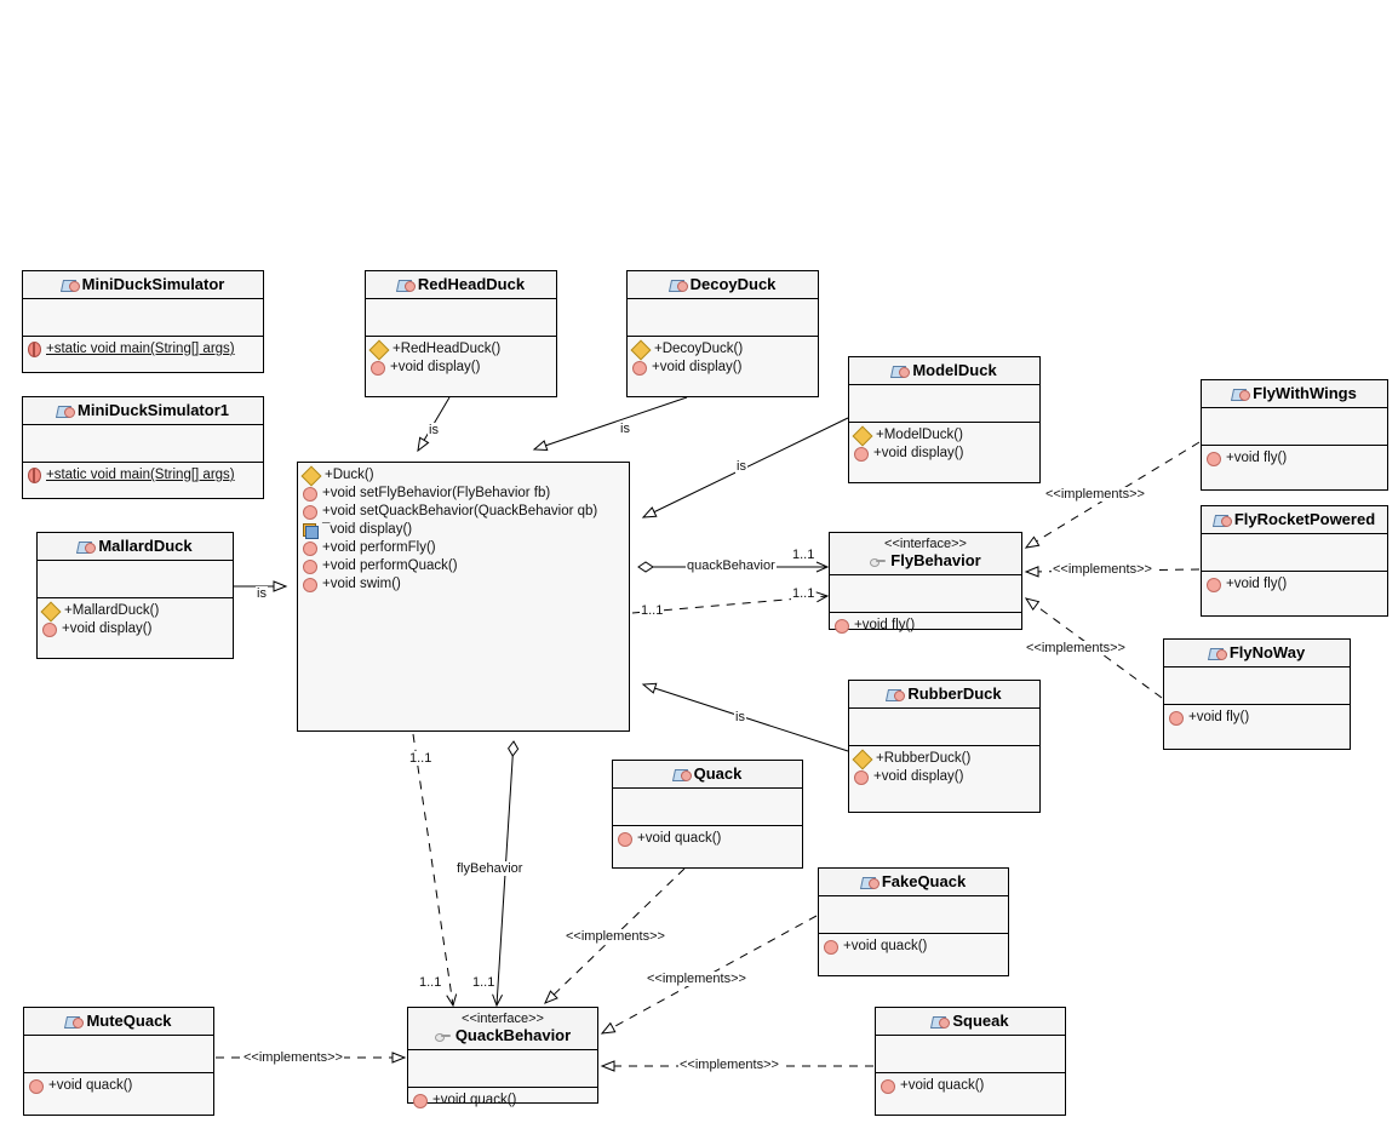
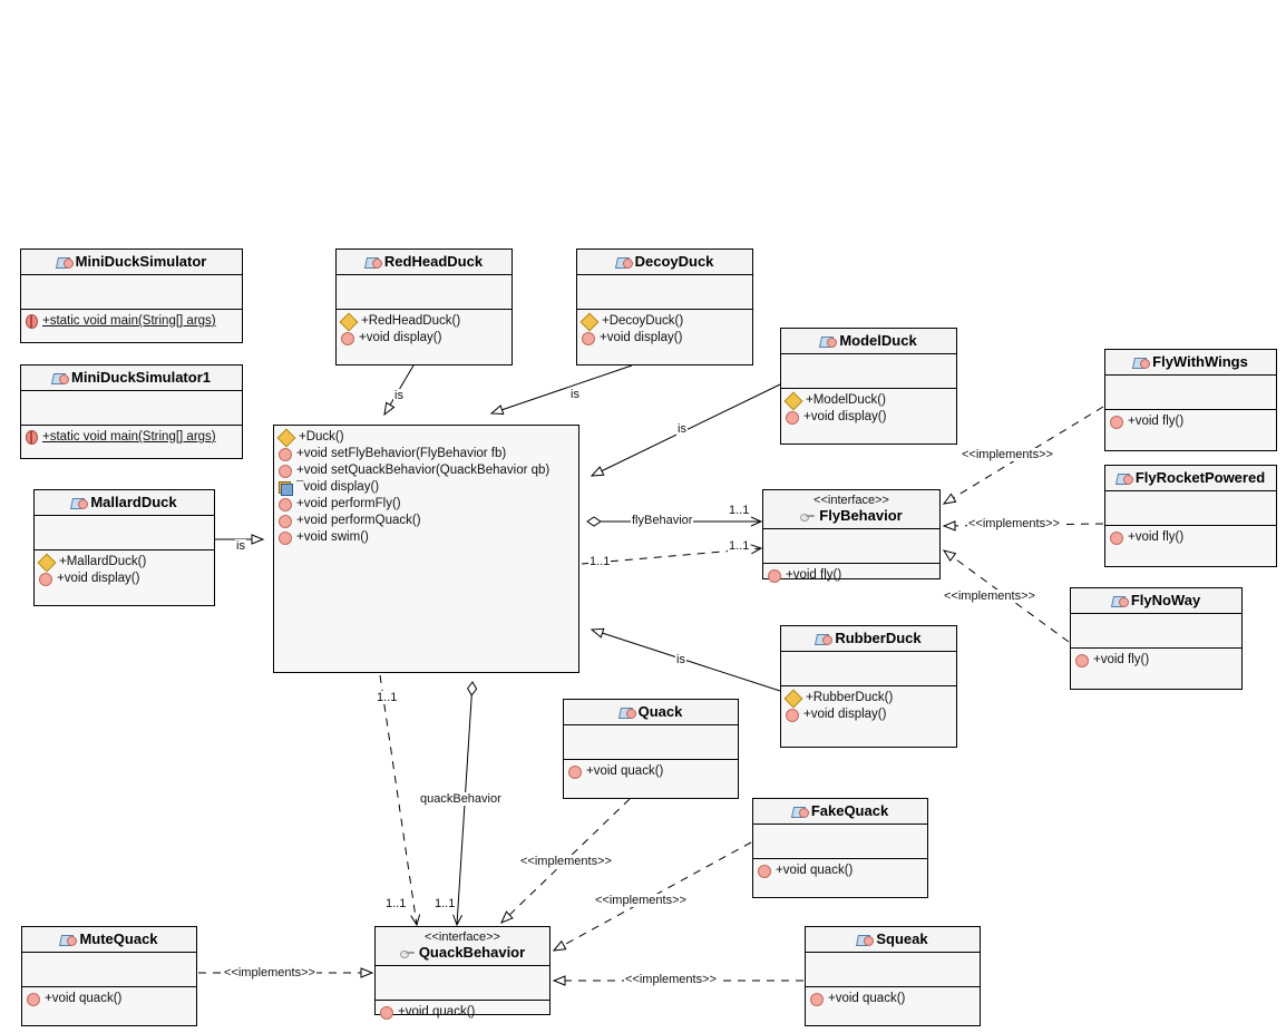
  MiniDuckSimulator
  +static void main(String[] args)
  MiniDuckSimulator1
  +static void main(String[] args)
  MallardDuck
  +MallardDuck()
  +void display()
  RedHeadDuck
  +RedHeadDuck()
  +void display()
  DecoyDuck
  +DecoyDuck()
  +void display()
  ModelDuck
  +ModelDuck()
  +void display()
  RubberDuck
  +RubberDuck()
  +void display()
  +Duck()
  +void setFlyBehavior(FlyBehavior fb)
  +void setQuackBehavior(QuackBehavior qb)
  ¯void display()
  +void performFly()
  +void performQuack()
  +void swim()
  <<interface>>
  FlyBehavior
  +void fly()
  FlyWithWings
  +void fly()
  FlyRocketPowered
  +void fly()
  FlyNoWay
  +void fly()
  <<interface>>
  QuackBehavior
  +void quack()
  Quack
  +void quack()
  FakeQuack
  +void quack()
  MuteQuack
  +void quack()
  Squeak
  +void quack()
  is
  is
  is
  is
  is
- quackBehavior
+ flyBehavior
  1..1
  1..1
  1..1
- flyBehavior
+ quackBehavior
  1..1
  1..1
  1..1
  <<implements>>
  <<implements>>
  <<implements>>
  <<implements>>
  <<implements>>
  <<implements>>
  <<implements>>
